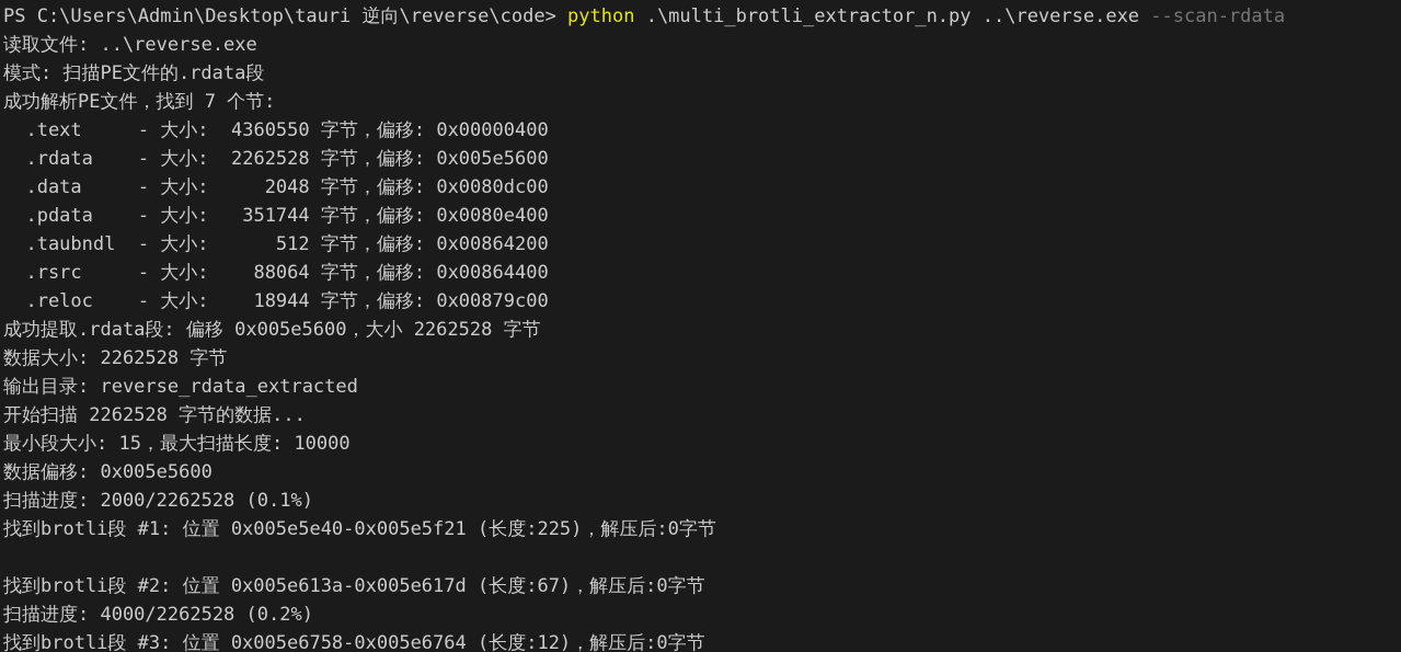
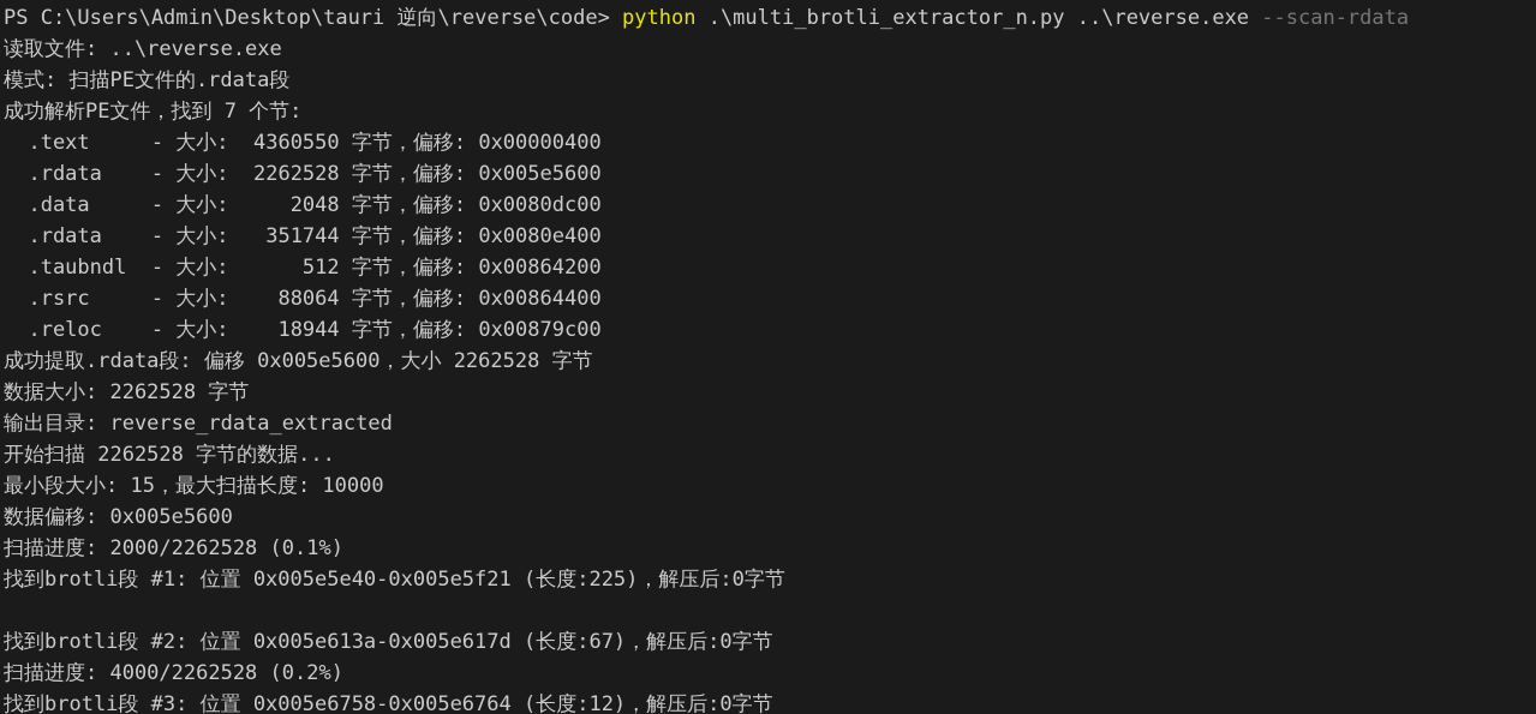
  PS C:\Users\Admin\Desktop\tauri 逆向\reverse\code> python .\multi_brotli_extractor_n.py ..\reverse.exe --scan-rdata
  读取文件: ..\reverse.exe
  模式: 扫描PE文件的.rdata段
  成功解析PE文件，找到 7 个节:
  .text - 大小: 4360550 字节，偏移: 0x00000400
  .rdata - 大小: 2262528 字节，偏移: 0x005e5600
  .data - 大小: 2048 字节，偏移: 0x0080dc00
- .pdata - 大小: 351744 字节，偏移: 0x0080e400
+ .rdata - 大小: 351744 字节，偏移: 0x0080e400
  .taubndl - 大小: 512 字节，偏移: 0x00864200
  .rsrc - 大小: 88064 字节，偏移: 0x00864400
  .reloc - 大小: 18944 字节，偏移: 0x00879c00
  成功提取.rdata段: 偏移 0x005e5600，大小 2262528 字节
  数据大小: 2262528 字节
  输出目录: reverse_rdata_extracted
  开始扫描 2262528 字节的数据...
  最小段大小: 15，最大扫描长度: 10000
  数据偏移: 0x005e5600
  扫描进度: 2000/2262528 (0.1%)
  找到brotli段 #1: 位置 0x005e5e40-0x005e5f21 (长度:225)，解压后:0字节
  找到brotli段 #2: 位置 0x005e613a-0x005e617d (长度:67)，解压后:0字节
  扫描进度: 4000/2262528 (0.2%)
  找到brotli段 #3: 位置 0x005e6758-0x005e6764 (长度:12)，解压后:0字节
